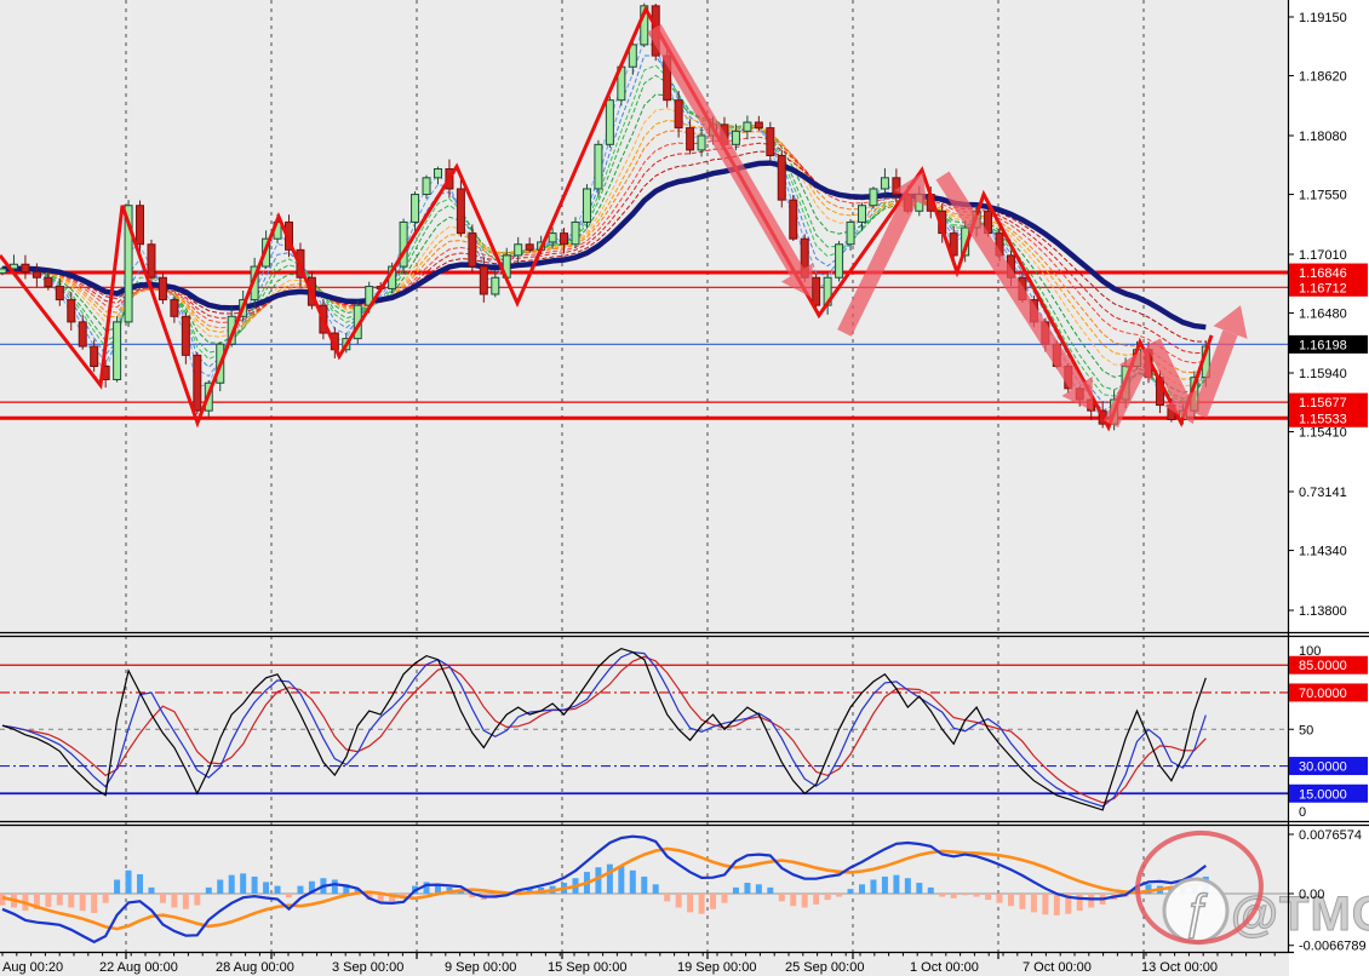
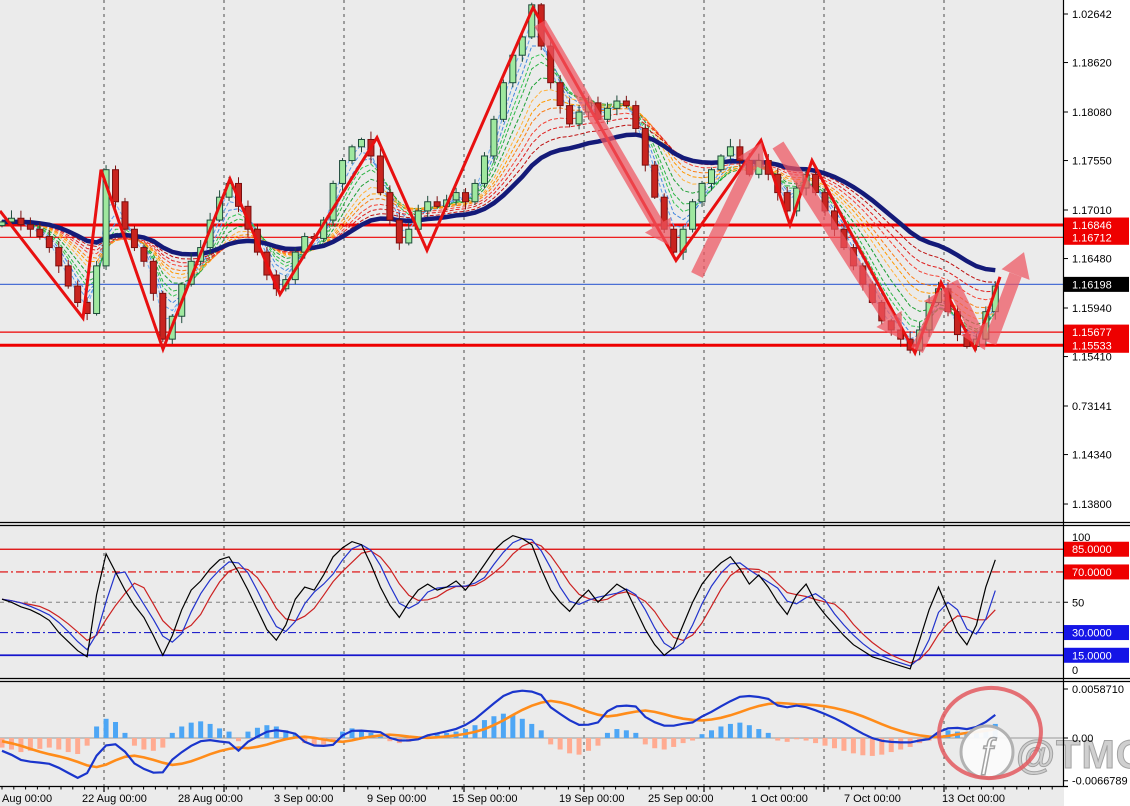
  ƒ
- 1.19150
+ 1.02642
  1.18620
  1.18080
  1.17550
  1.17010
  1.16480
  1.15940
  1.15410
  0.73141
  1.14340
  1.13800
  1.16846
  1.16712
  1.16198
  1.15677
  1.15533
  85.0000
  70.0000
  50
  30.0000
  15.0000
  100
  0
- 0.0076574
+ 0.0058710
  0.00
  -0.0066789
- Aug 00:20
+ Aug 00:00
  22 Aug 00:00
  28 Aug 00:00
  3 Sep 00:00
  9 Sep 00:00
  15 Sep 00:00
  19 Sep 00:00
  25 Sep 00:00
  1 Oct 00:00
  7 Oct 00:00
  13 Oct 00:00
